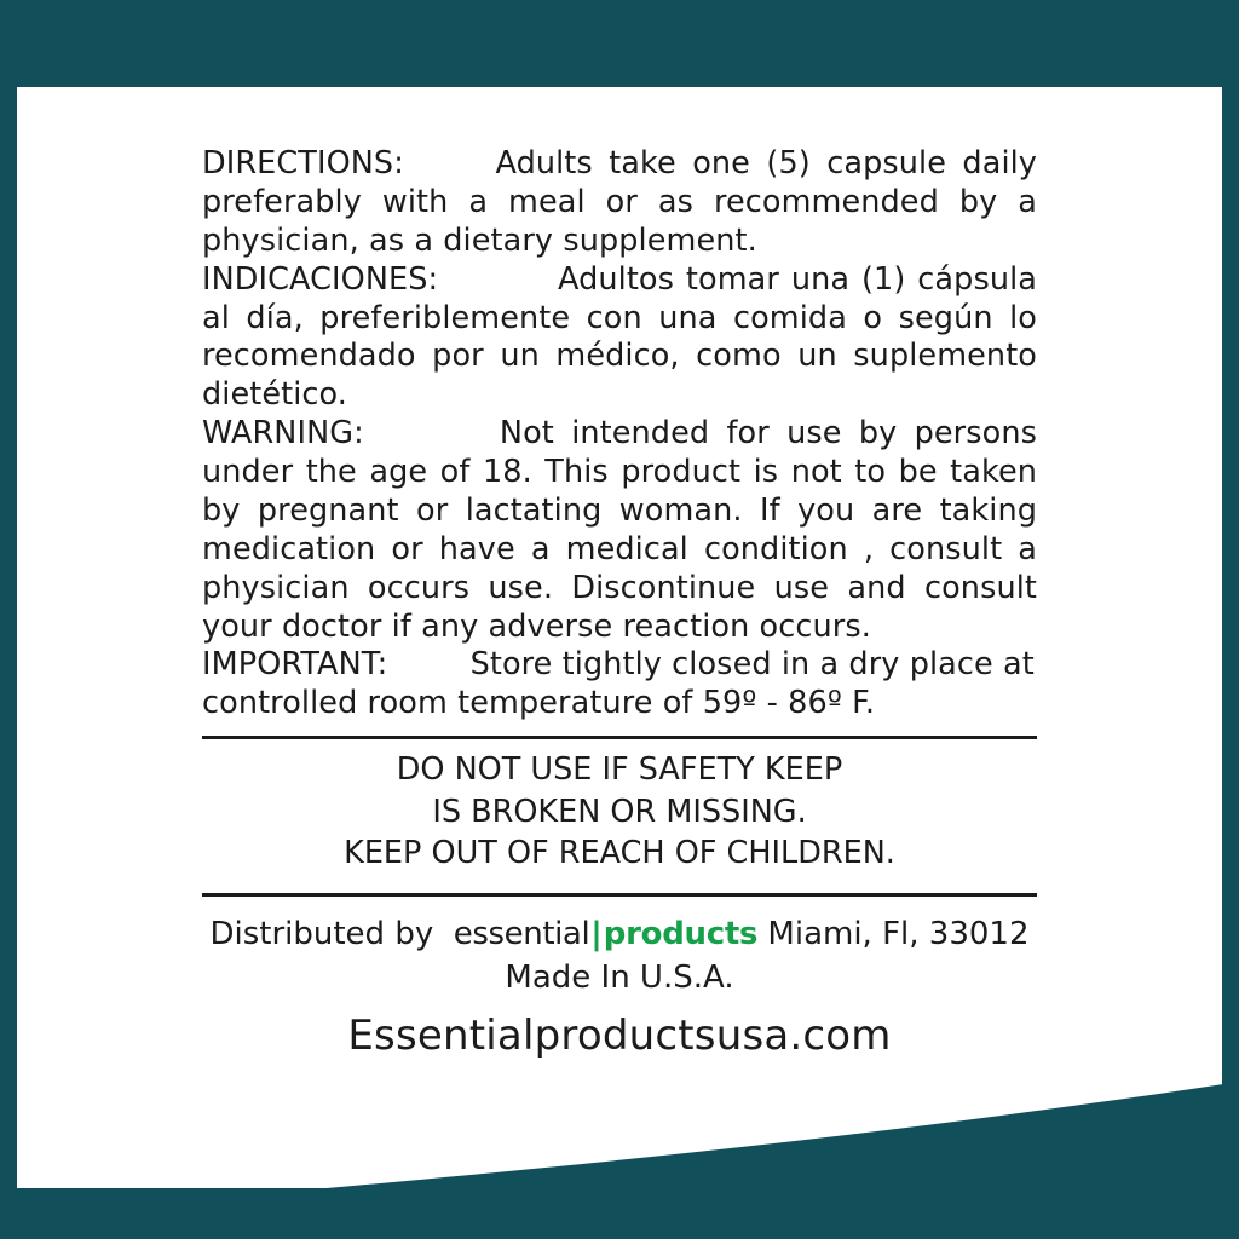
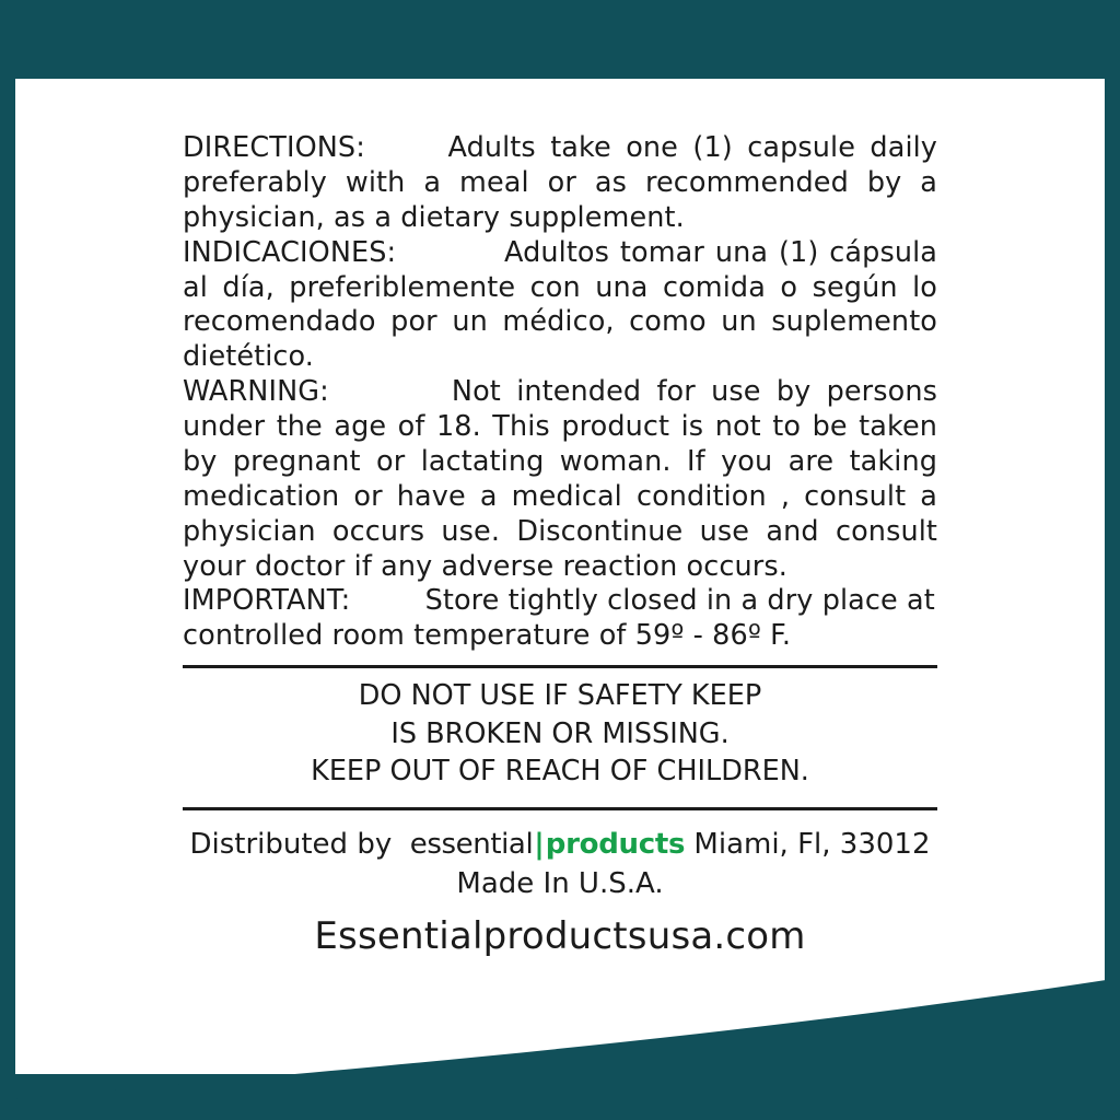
- DIRECTIONS: Adults take one (5) capsule daily preferably with a meal or as recommended by a physician, as a dietary supplement.
+ DIRECTIONS: Adults take one (1) capsule daily preferably with a meal or as recommended by a physician, as a dietary supplement.
  INDICACIONES: Adultos tomar una (1) cápsula al día, preferiblemente con una comida o según lo recomendado por un médico, como un suplemento dietético.
  WARNING: Not intended for use by persons under the age of 18. This product is not to be taken by pregnant or lactating woman. If you are taking medication or have a medical condition , consult a physician occurs use. Discontinue use and consult your doctor if any adverse reaction occurs.
  IMPORTANT: Store tightly closed in a dry place at controlled room temperature of 59º - 86º F.
  DO NOT USE IF SAFETY KEEP
  IS BROKEN OR MISSING.
  KEEP OUT OF REACH OF CHILDREN.
  Distributed by essential|products Miami, Fl, 33012
  Made In U.S.A.
  Essentialproductsusa.com
